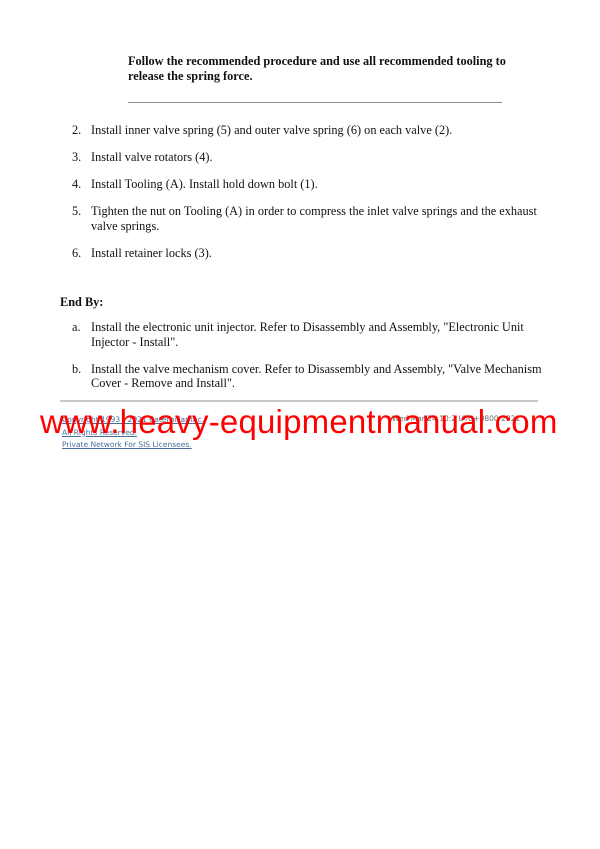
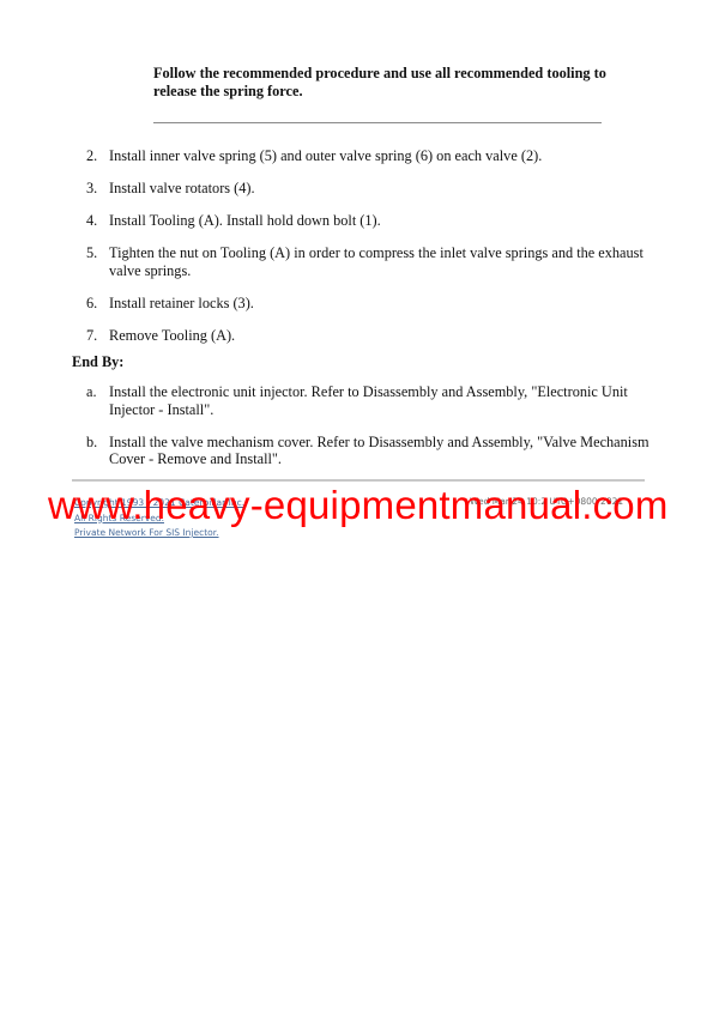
  Follow the recommended procedure and use all recommended tooling to release the spring force.
  2.
  Install inner valve spring (5) and outer valve spring (6) on each valve (2).
  3.
  Install valve rotators (4).
  4.
  Install Tooling (A). Install hold down bolt (1).
  5.
  Tighten the nut on Tooling (A) in order to compress the inlet valve springs and the exhaust valve springs.
  6.
  Install retainer locks (3).
+ 7.
+ Remove Tooling (A).
  End By:
  a.
  Install the electronic unit injector. Refer to Disassembly and Assembly, "Electronic Unit Injector - Install".
  b.
  Install the valve mechanism cover. Refer to Disassembly and Assembly, "Valve Mechanism Cover - Remove and Install".
  Copyright 1993 - 2021 Caterpillar Inc.
  All Rights Reserved.
- Private Network For SIS Licensees.
+ Private Network For SIS Injector.
  Wed Mar 24 10:2 UTC+0800 2021
  www.heavy-equipmentmanual.com
